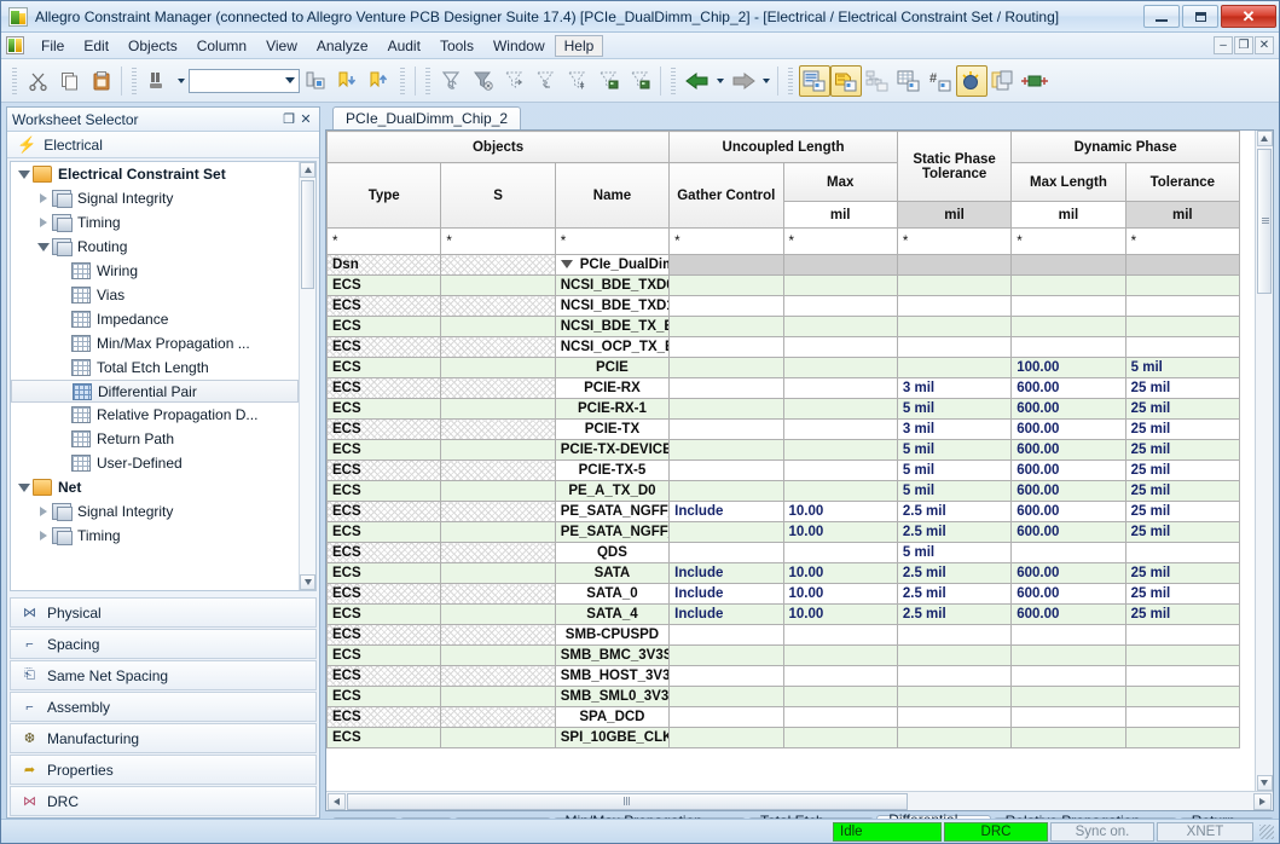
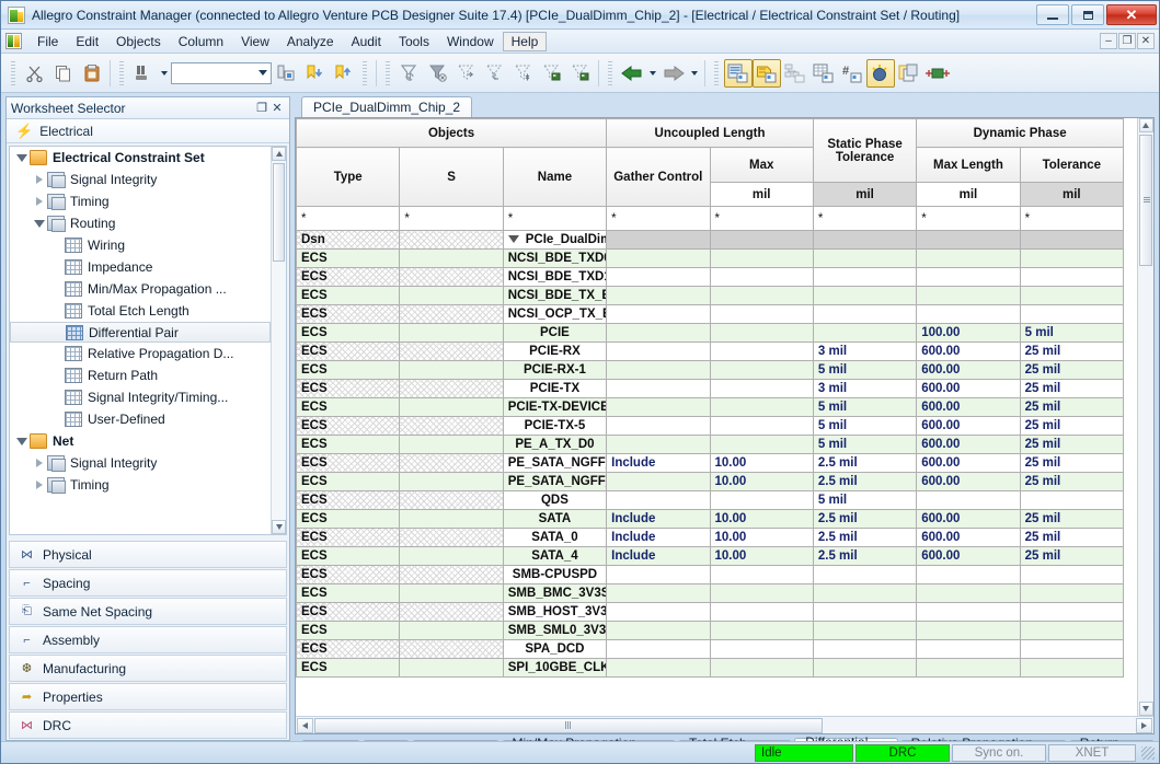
  Allegro Constraint Manager (connected to Allegro Venture PCB Designer Suite 17.4) [PCIe_DualDimm_Chip_2] - [Electrical / Electrical Constraint Set / Routing]
  ✕
  File
  Edit
  Objects
  Column
  View
  Analyze
  Audit
  Tools
  Window
  Help
  –
  ❐
  ✕
  #
  Worksheet Selector
  ❐
  ✕
  ⚡
  Electrical
  Electrical Constraint Set
  Signal Integrity
  Timing
  Routing
  Wiring
- Vias
  Impedance
  Min/Max Propagation ...
  Total Etch Length
  Differential Pair
  Relative Propagation D...
  Return Path
+ Signal Integrity/Timing...
  User-Defined
  Net
  Signal Integrity
  Timing
  ⋈
  Physical
  ⌐
  Spacing
  ⎗
  Same Net Spacing
  ⌐
  Assembly
  ❆
  Manufacturing
  ➦
  Properties
  ⋈
  DRC
  PCIe_DualDimm_Chip_2
  Objects	Uncoupled Length	Static Phase Tolerance	Dynamic Phase
  Type	S	Name	Gather Control	Max	Max Length	Tolerance
  mil	mil	mil	mil
  *	*	*	*	*	*	*	*
  ECS		NCSI_BDE_TXD
  ECS		NCSI_BDE_TXD
  ECS		NCSI_BDE_TX_
  ECS		NCSI_OCP_TX_
  ECS		PCIE				100.00	5 mil
  ECS		PCIE-RX			3 mil	600.00	25 mil
  ECS		PCIE-RX-1			5 mil	600.00	25 mil
  ECS		PCIE-TX			3 mil	600.00	25 mil
  ECS		PCIE-TX-DEVICE			5 mil	600.00	25 mil
  ECS		PCIE-TX-5			5 mil	600.00	25 mil
  ECS		PE_A_TX_D0			5 mil	600.00	25 mil
  ECS		PE_SATA_NGFF	Include	10.00	2.5 mil	600.00	25 mil
  ECS		PE_SATA_NGFF		10.00	2.5 mil	600.00	25 mil
  ECS		QDS			5 mil
  ECS		SATA	Include	10.00	2.5 mil	600.00	25 mil
  ECS		SATA_0	Include	10.00	2.5 mil	600.00	25 mil
  ECS		SATA_4	Include	10.00	2.5 mil	600.00	25 mil
  ECS		SMB-CPUSPD
  ECS		SMB_BMC_3V3S
  ECS		SPA_DCD
  ECS		SPI_10GBE_CLK
  Idle
  DRC
  Sync on.
  XNET
